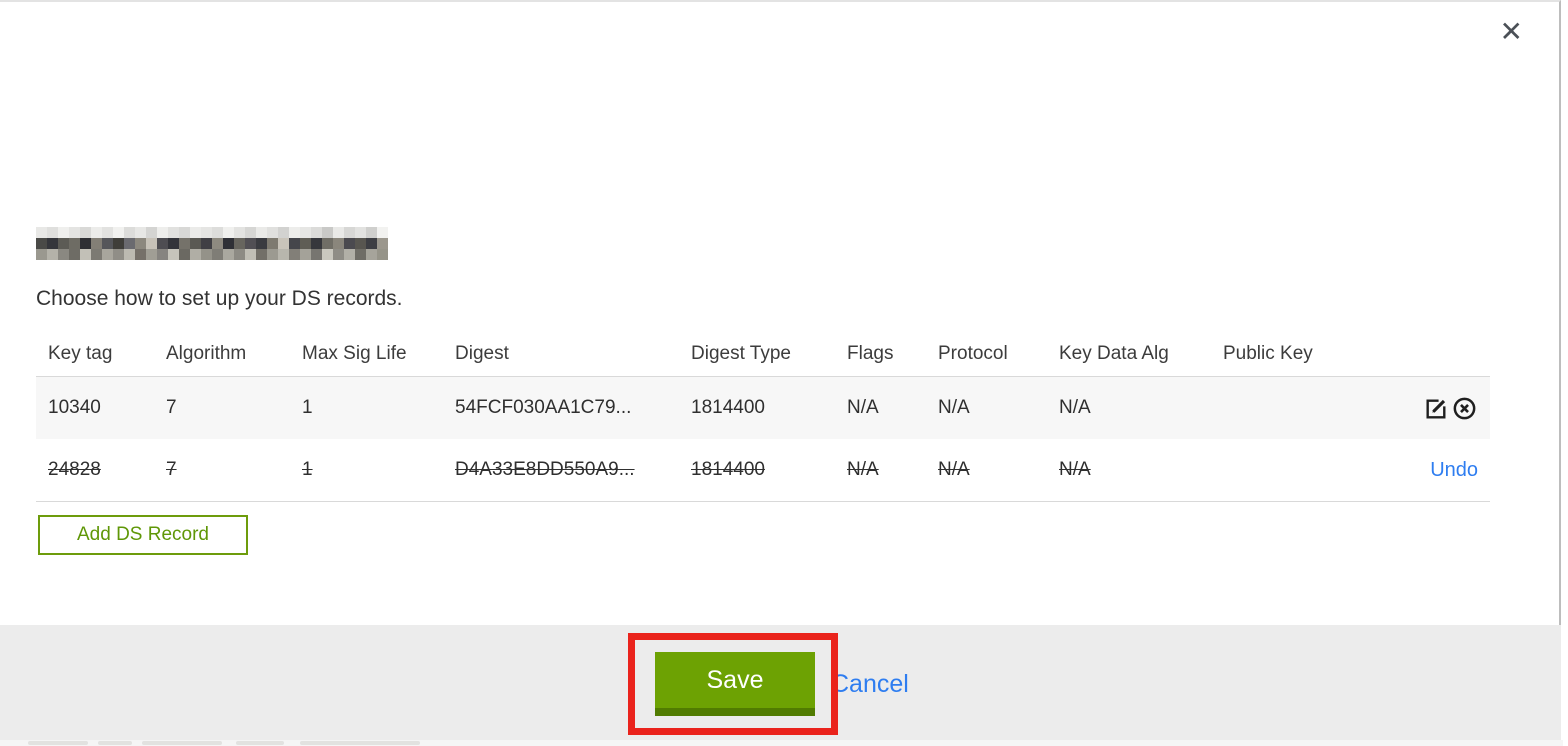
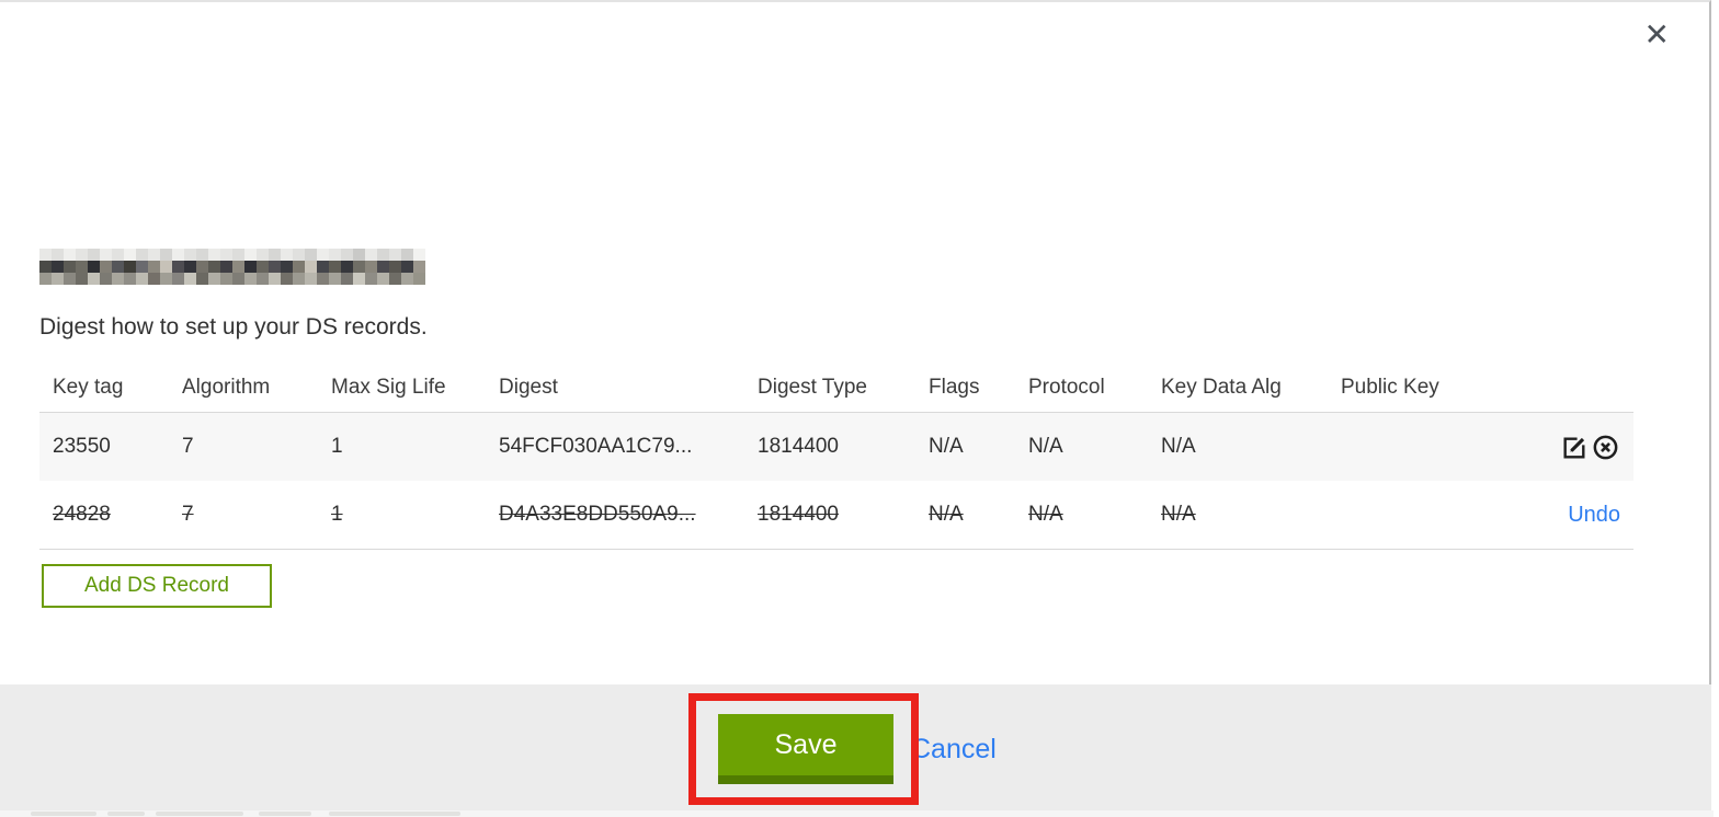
  ✕
- Choose how to set up your DS records.
+ Digest how to set up your DS records.
  Key tag
  Algorithm
  Max Sig Life
  Digest
  Digest Type
  Flags
  Protocol
  Key Data Alg
  Public Key
- 10340
+ 23550
  7
  1
  54FCF030AA1C79...
  1814400
  N/A
  N/A
  N/A
  24828
  7
  1
  D4A33E8DD550A9...
  1814400
  N/A
  N/A
  N/A
  Undo
  Add DS Record
  Save
  Cancel
